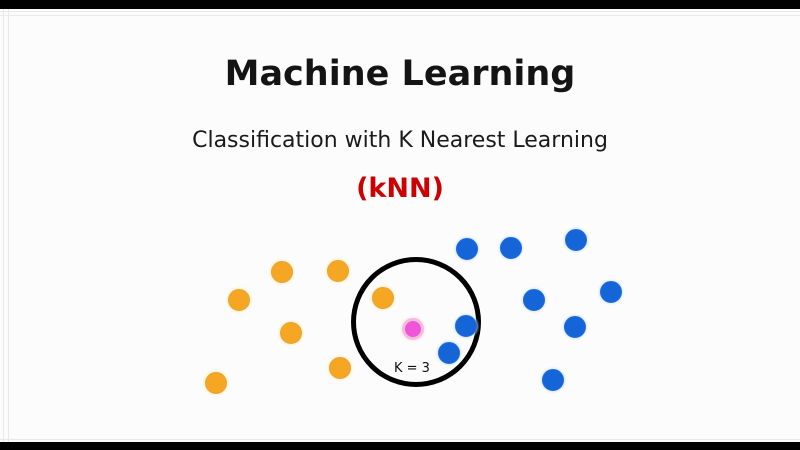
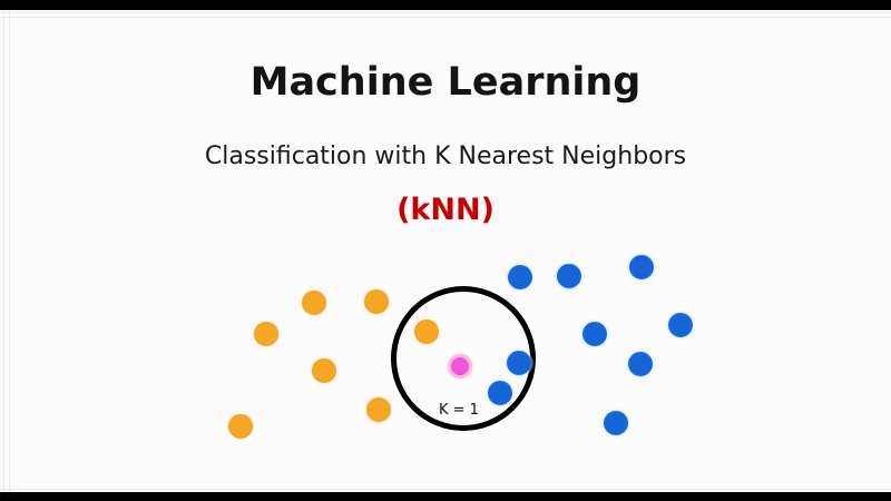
  Machine Learning
- Classification with K Nearest Learning
+ Classification with K Nearest Neighbors
  (kNN)
- K = 3
+ K = 1
